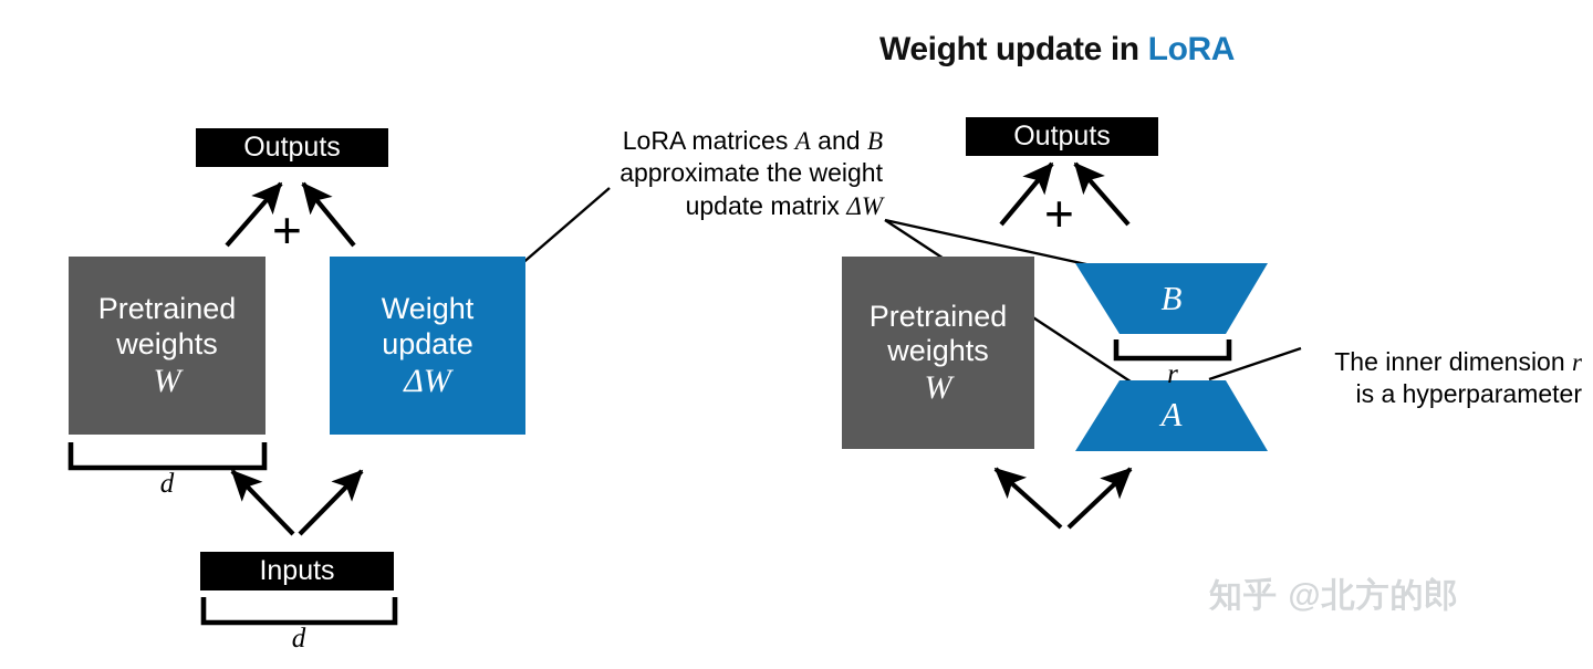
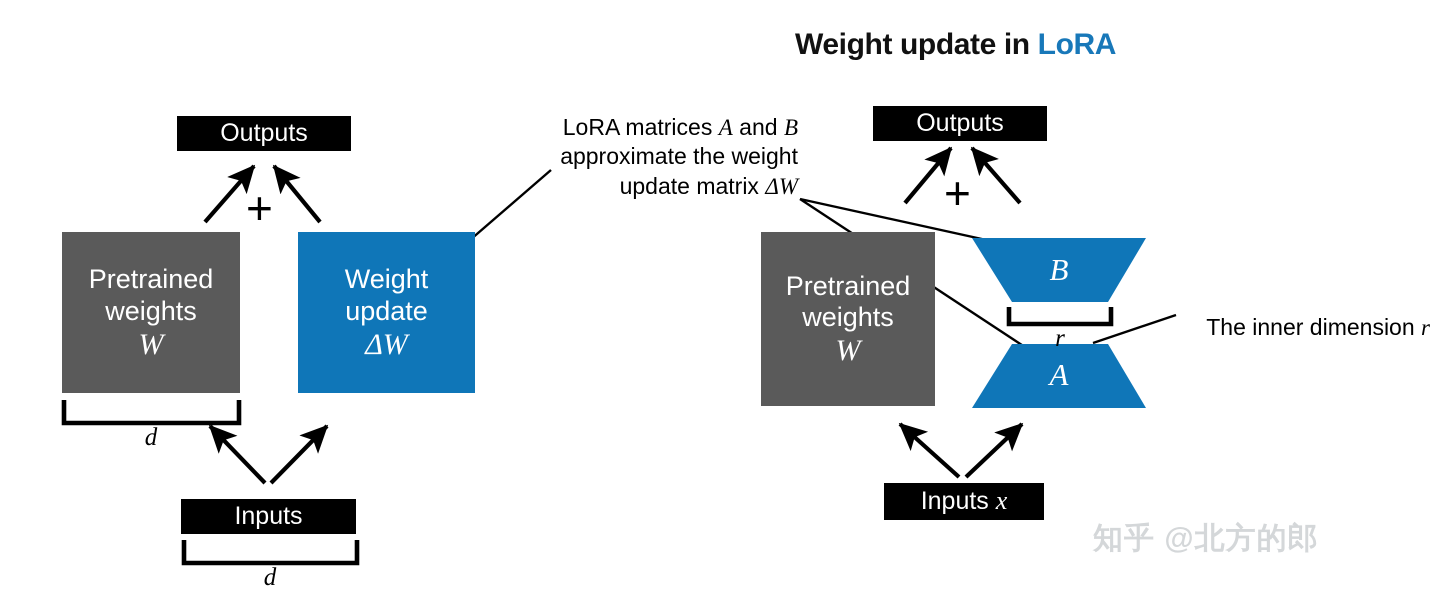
  Outputs
  +
  Pretrained
  weights
  W
  Weight
  update
  ΔW
  d
  Inputs
  d
  LoRA matrices A and B
  approximate the weight
  update matrix ΔW
  Weight update in LoRA
  Outputs
  +
  Pretrained
  weights
  W
  B
  A
  r
+ Inputs x
  The inner dimension r
- is a hyperparameter
  知乎 @北方的郎
